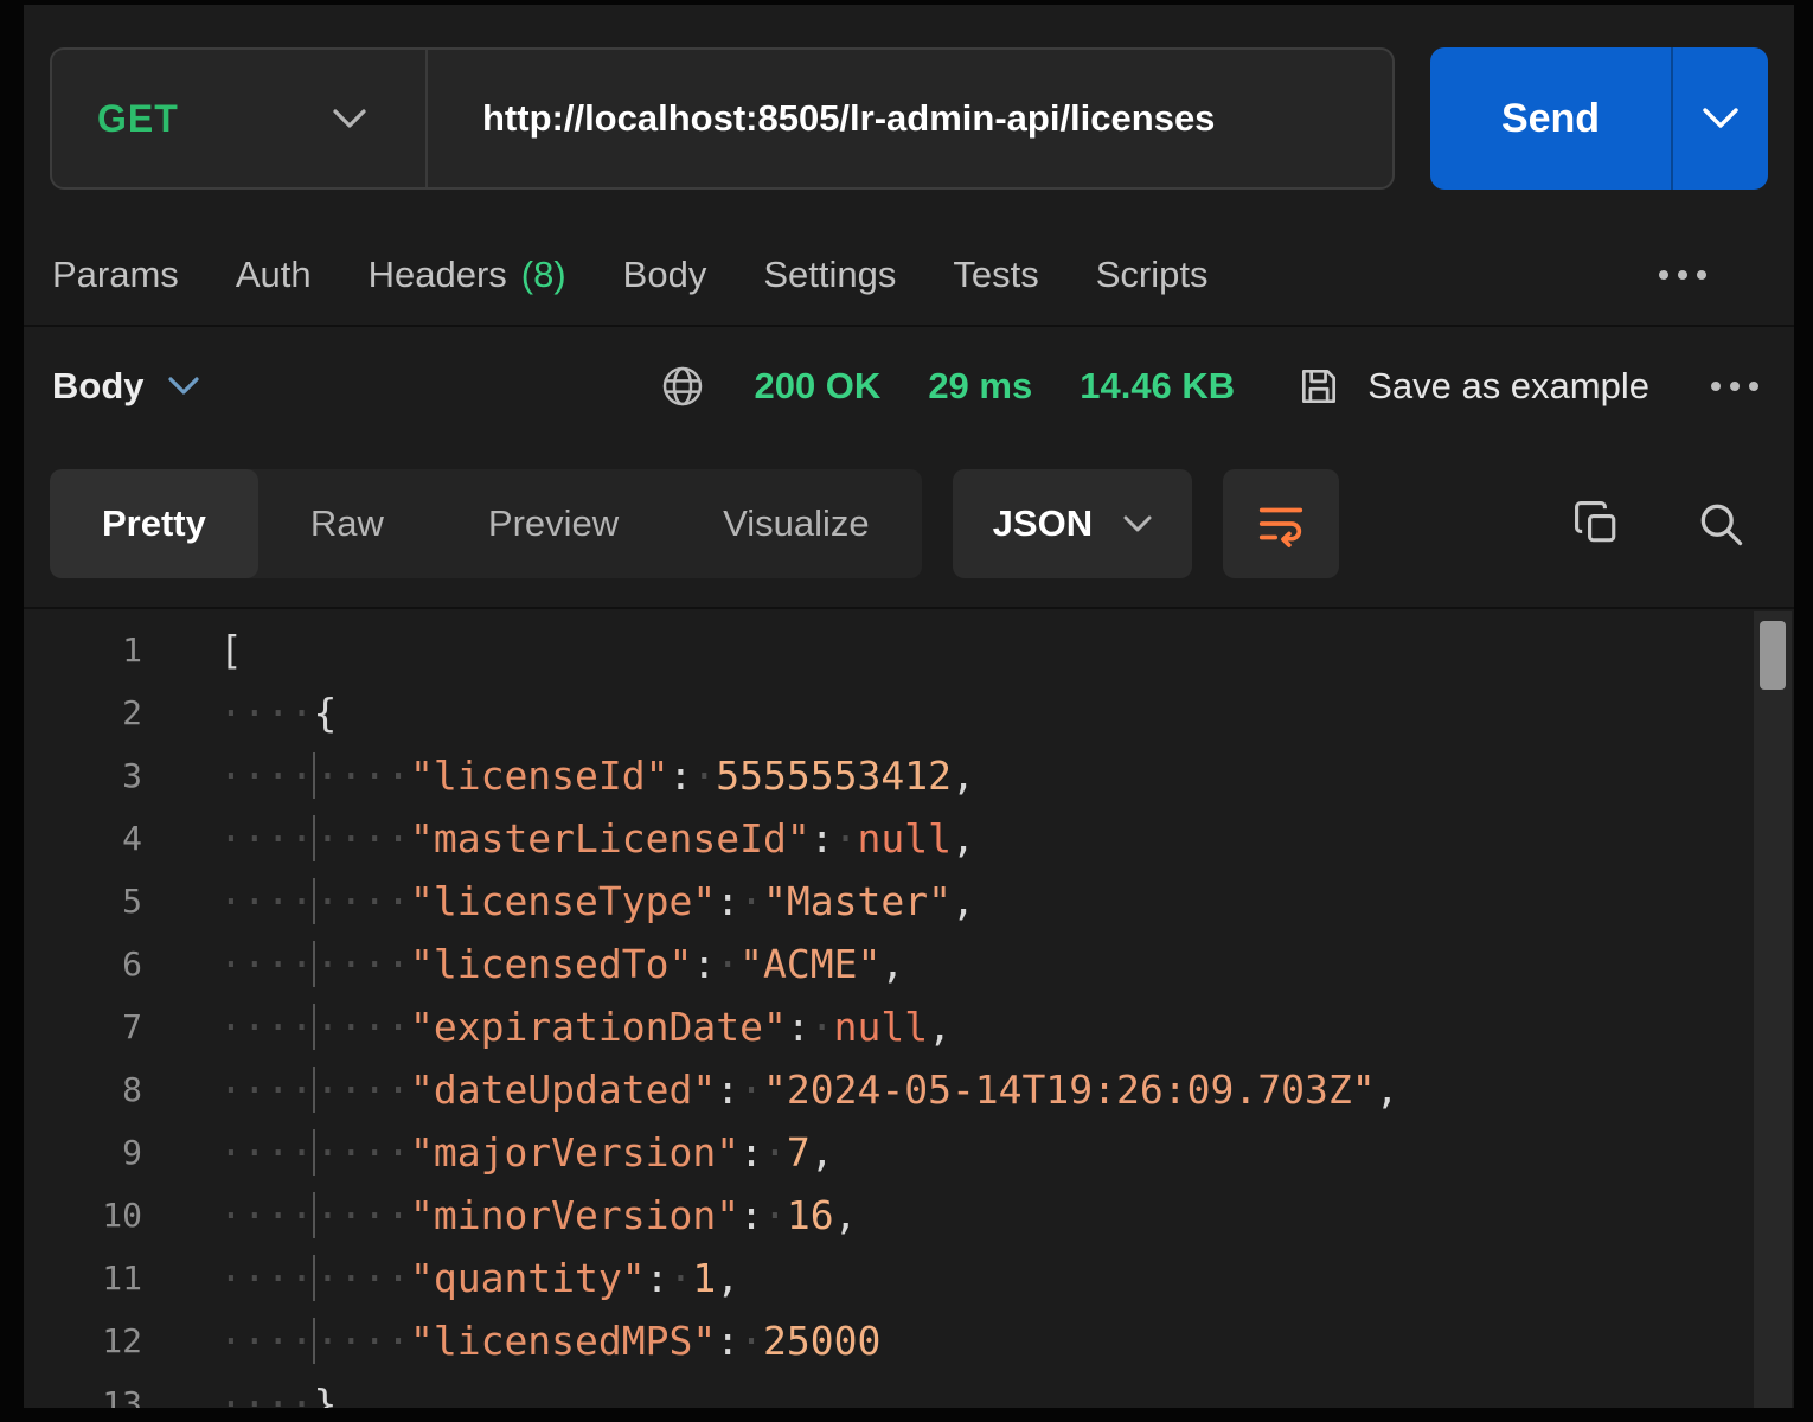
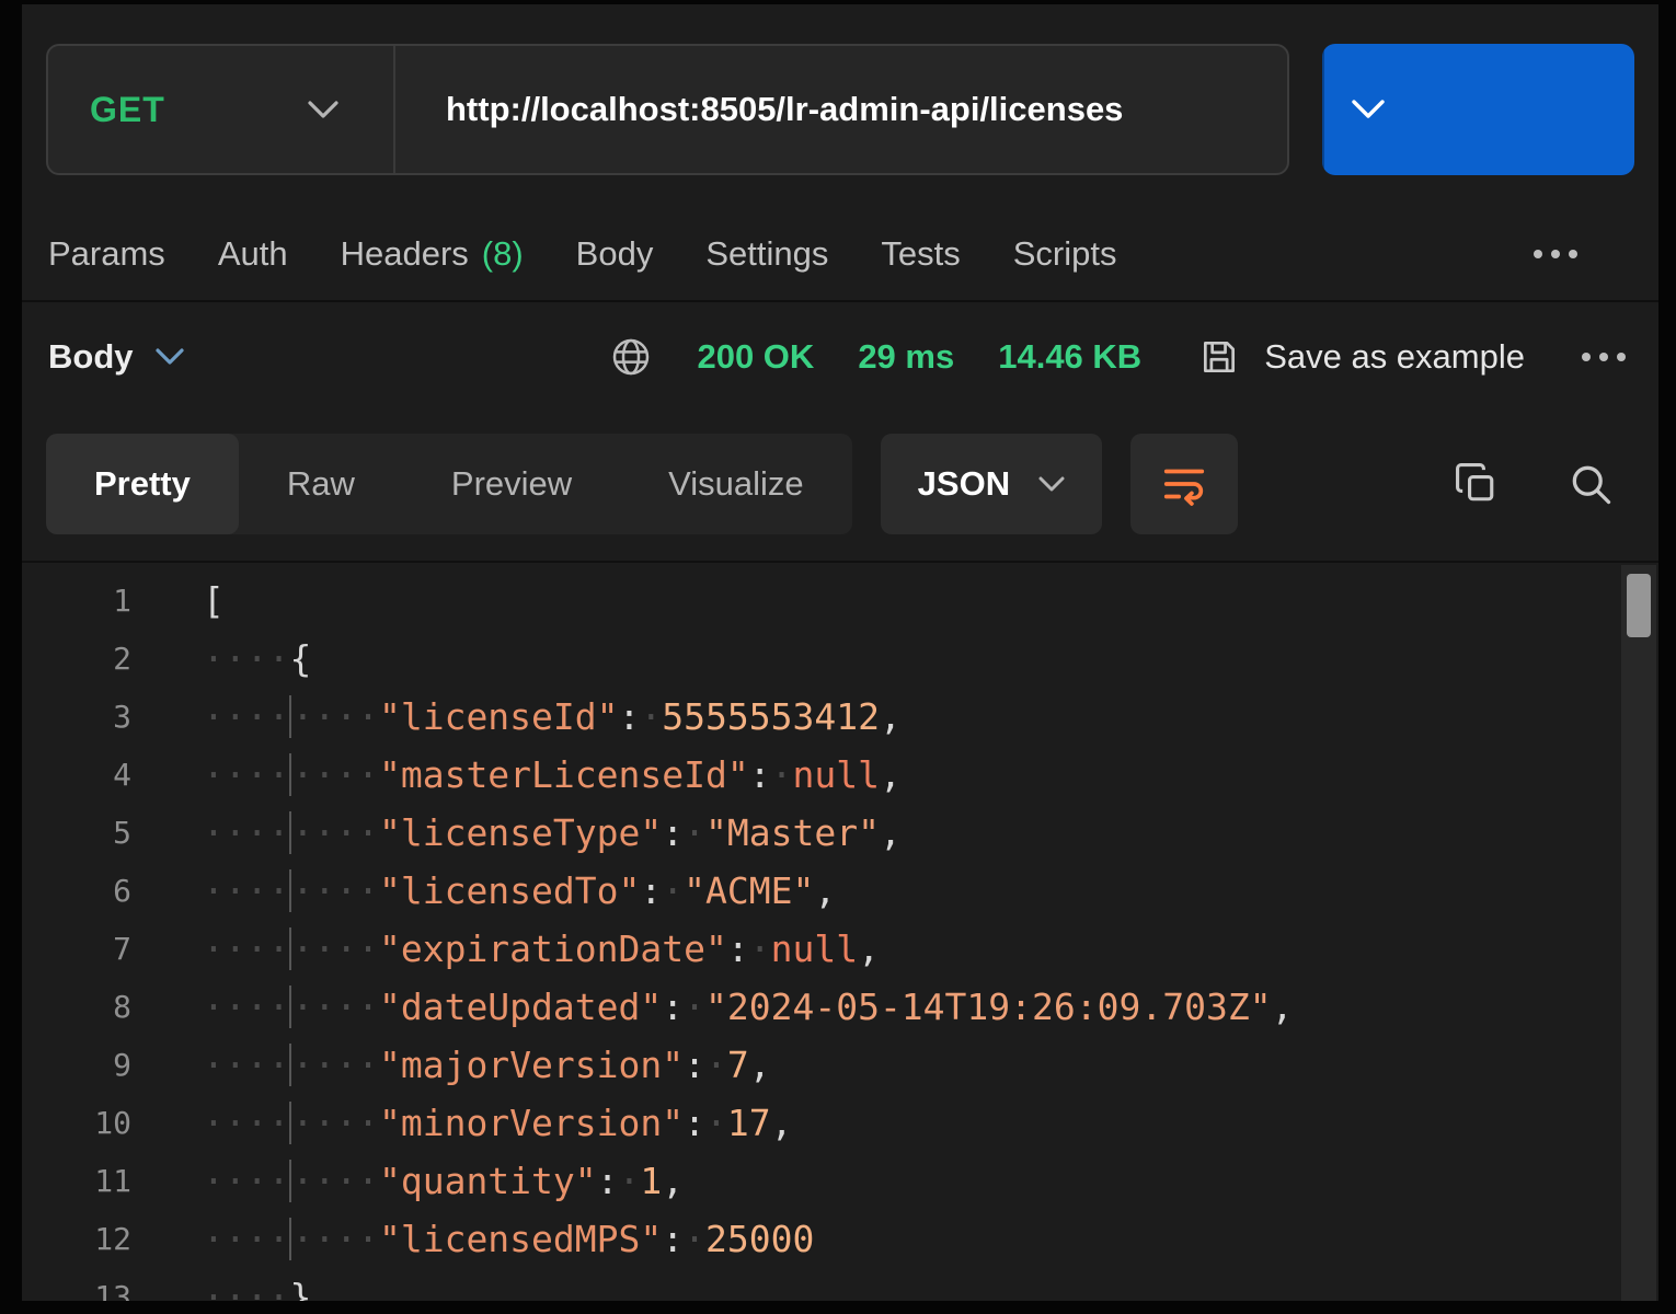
  GET
  http://localhost:8505/lr-admin-api/licenses
- Send
  Params
  Auth
  Headers
  (8)
  Body
  Settings
  Tests
  Scripts
  Body
  200 OK
  29 ms
  14.46 KB
  Save as example
  Pretty
  Raw
  Preview
  Visualize
  JSON
  1
  [
  2
  ····{
  3
  ········"licenseId":·5555553412,
  4
  ········"masterLicenseId":·null,
  5
  ········"licenseType":·"Master",
  6
  ········"licensedTo":·"ACME",
  7
  ········"expirationDate":·null,
  8
  ········"dateUpdated":·"2024-05-14T19:26:09.703Z",
  9
  ········"majorVersion":·7,
  10
- ········"minorVersion":·16,
+ ········"minorVersion":·17,
  11
  ········"quantity":·1,
  12
  ········"licensedMPS":·25000
  13
  ····},
